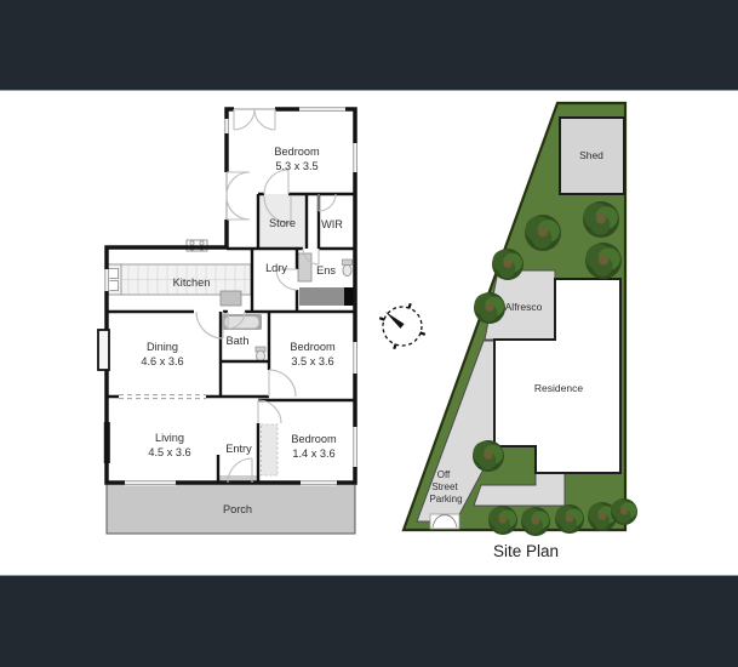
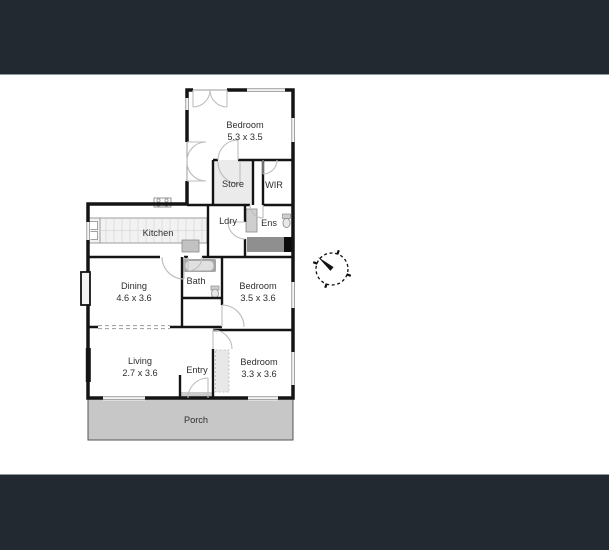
  Bedroom
  5.3 x 3.5
  Store
  WIR
  Ldry
  Ens
  Kitchen
  Dining
  4.6 x 3.6
  Bath
  Bedroom
  3.5 x 3.6
  Living
- 4.5 x 3.6
+ 2.7 x 3.6
  Entry
  Bedroom
- 1.4 x 3.6
+ 3.3 x 3.6
  Porch
- Shed
- Alfresco
- Residence
- Off
- Street
- Parking
- Site Plan
